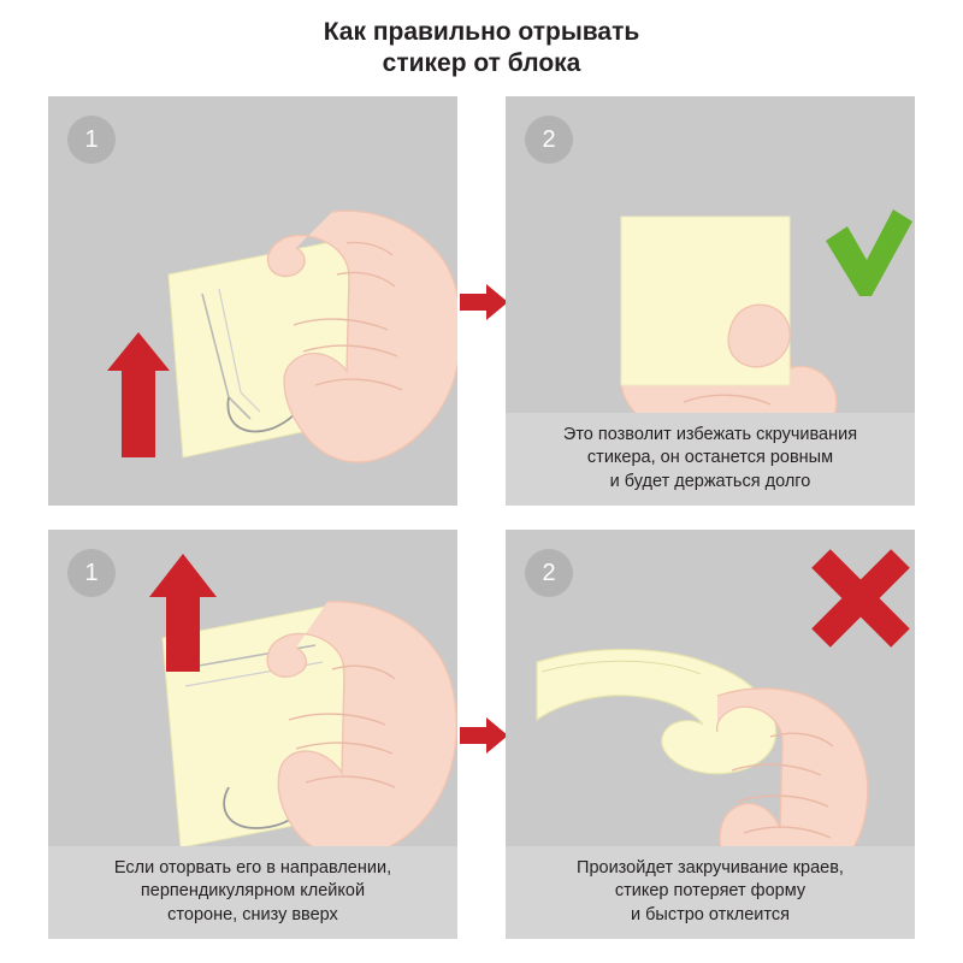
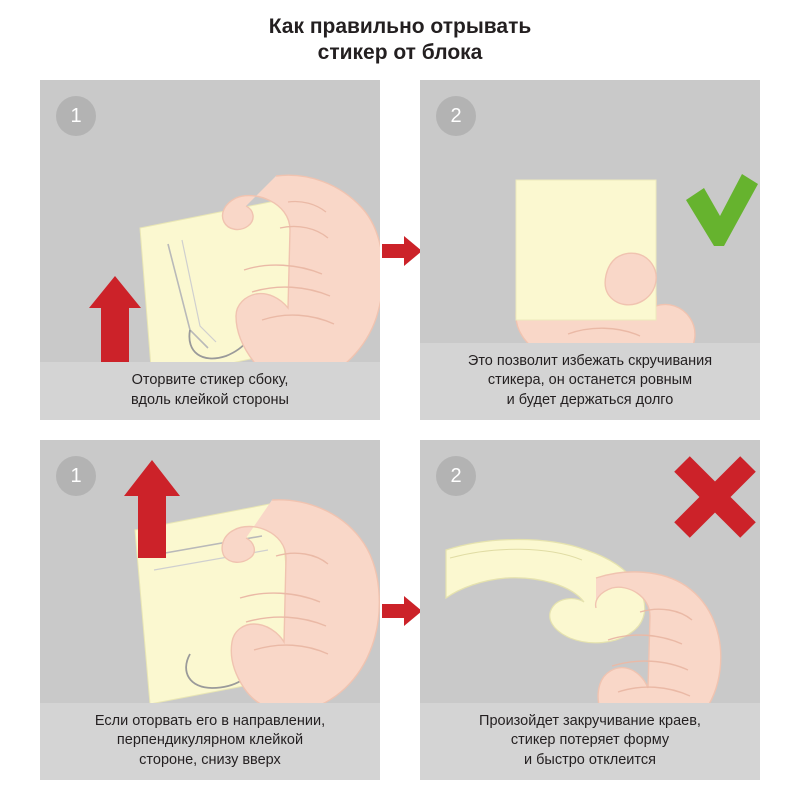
  Как правильно отрывать
  стикер от блока
  1
+ Оторвите стикер сбоку,
+ вдоль клейкой стороны
  2
  Это позволит избежать скручивания
  стикера, он останется ровным
  и будет держаться долго
  1
  Если оторвать его в направлении,
  перпендикулярном клейкой
  стороне, снизу вверх
  2
  Произойдет закручивание краев,
  стикер потеряет форму
  и быстро отклеится
